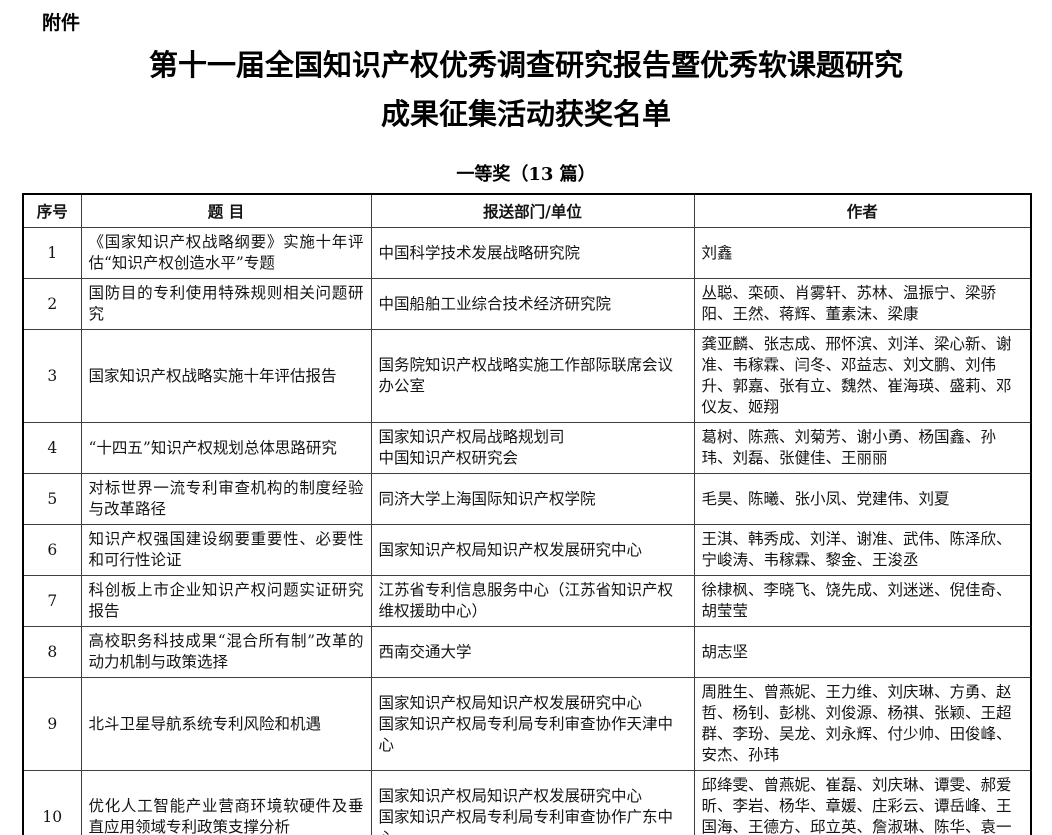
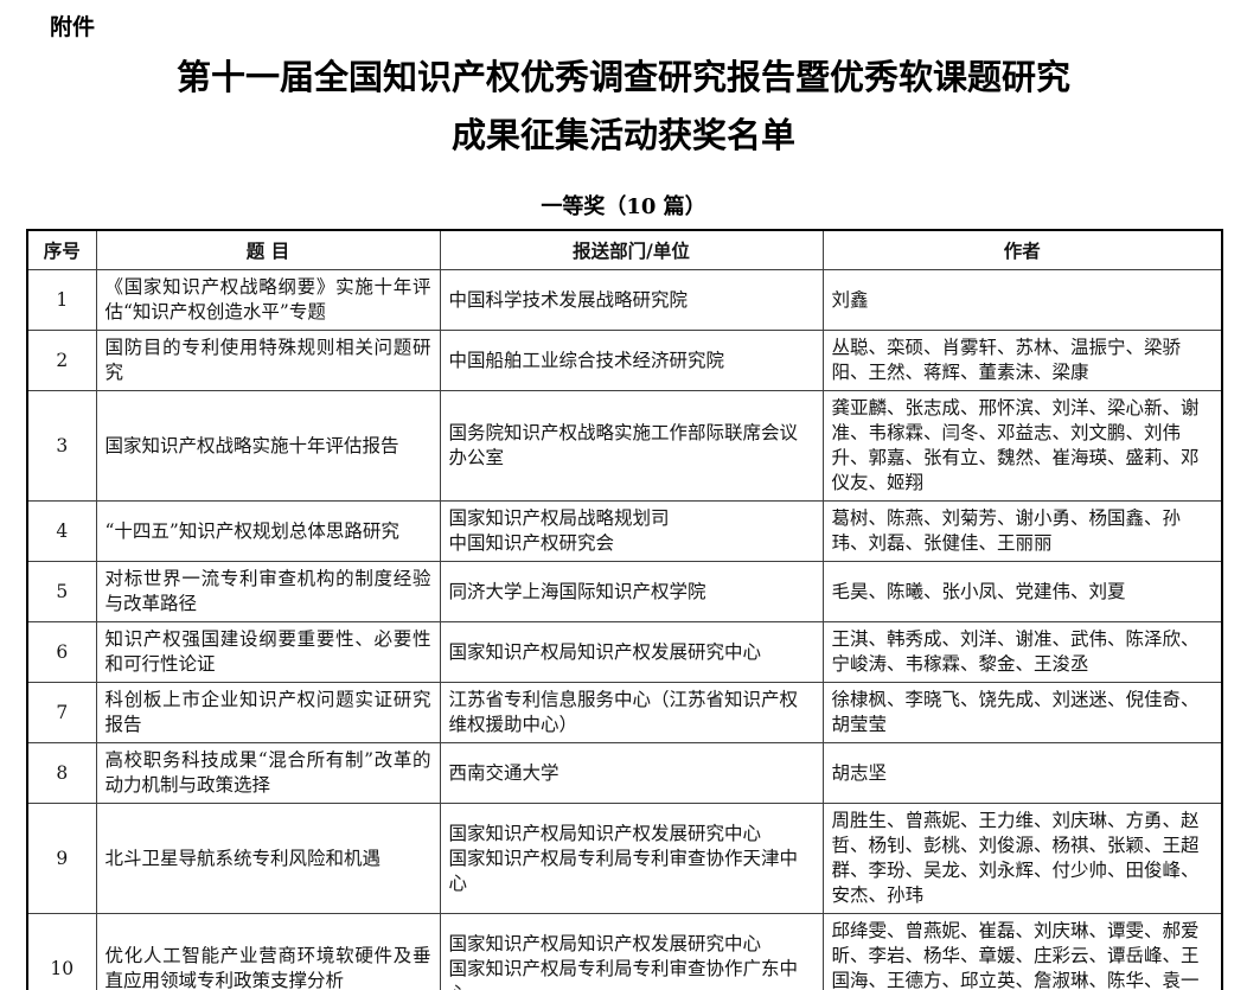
  附件
  第十一届全国知识产权优秀调查研究报告暨优秀软课题研究
  成果征集活动获奖名单
- 一等奖（13 篇）
+ 一等奖（10 篇）
  序号	题 目	报送部门/单位	作者
  1	《国家知识产权战略纲要》实施十年评估“知识产权创造水平”专题	中国科学技术发展战略研究院	刘鑫
  2	国防目的专利使用特殊规则相关问题研究	中国船舶工业综合技术经济研究院	丛聪、栾硕、肖雾轩、苏林、温振宁、梁骄阳、王然、蒋辉、董素沫、梁康
  3	国家知识产权战略实施十年评估报告	国务院知识产权战略实施工作部际联席会议办公室	龚亚麟、张志成、邢怀滨、刘洋、梁心新、谢准、韦稼霖、闫冬、邓益志、刘文鹏、刘伟升、郭嘉、张有立、魏然、崔海瑛、盛莉、邓仪友、姬翔
  4	“十四五”知识产权规划总体思路研究	国家知识产权局战略规划司 中国知识产权研究会	葛树、陈燕、刘菊芳、谢小勇、杨国鑫、孙玮、刘磊、张健佳、王丽丽
  5	对标世界一流专利审查机构的制度经验与改革路径	同济大学上海国际知识产权学院	毛昊、陈曦、张小凤、党建伟、刘夏
  6	知识产权强国建设纲要重要性、必要性和可行性论证	国家知识产权局知识产权发展研究中心	王淇、韩秀成、刘洋、谢准、武伟、陈泽欣、宁峻涛、韦稼霖、黎金、王浚丞
  7	科创板上市企业知识产权问题实证研究报告	江苏省专利信息服务中心（江苏省知识产权维权援助中心）	徐棣枫、李晓飞、饶先成、刘迷迷、倪佳奇、胡莹莹
  8	高校职务科技成果“混合所有制”改革的动力机制与政策选择	西南交通大学	胡志坚
  9	北斗卫星导航系统专利风险和机遇	国家知识产权局知识产权发展研究中心 国家知识产权局专利局专利审查协作天津中心	周胜生、曾燕妮、王力维、刘庆琳、方勇、赵哲、杨钊、彭桃、刘俊源、杨祺、张颖、王超群、李玢、吴龙、刘永辉、付少帅、田俊峰、安杰、孙玮
  10	优化人工智能产业营商环境软硬件及垂直应用领域专利政策支撑分析	国家知识产权局知识产权发展研究中心 国家知识产权局专利局专利审查协作广东中	邱绛雯、曾燕妮、崔磊、刘庆琳、谭雯、郝爱昕、李岩、杨华、章媛、庄彩云、谭岳峰、王国海、王德方、邱立英、詹淑琳、陈华、袁一
